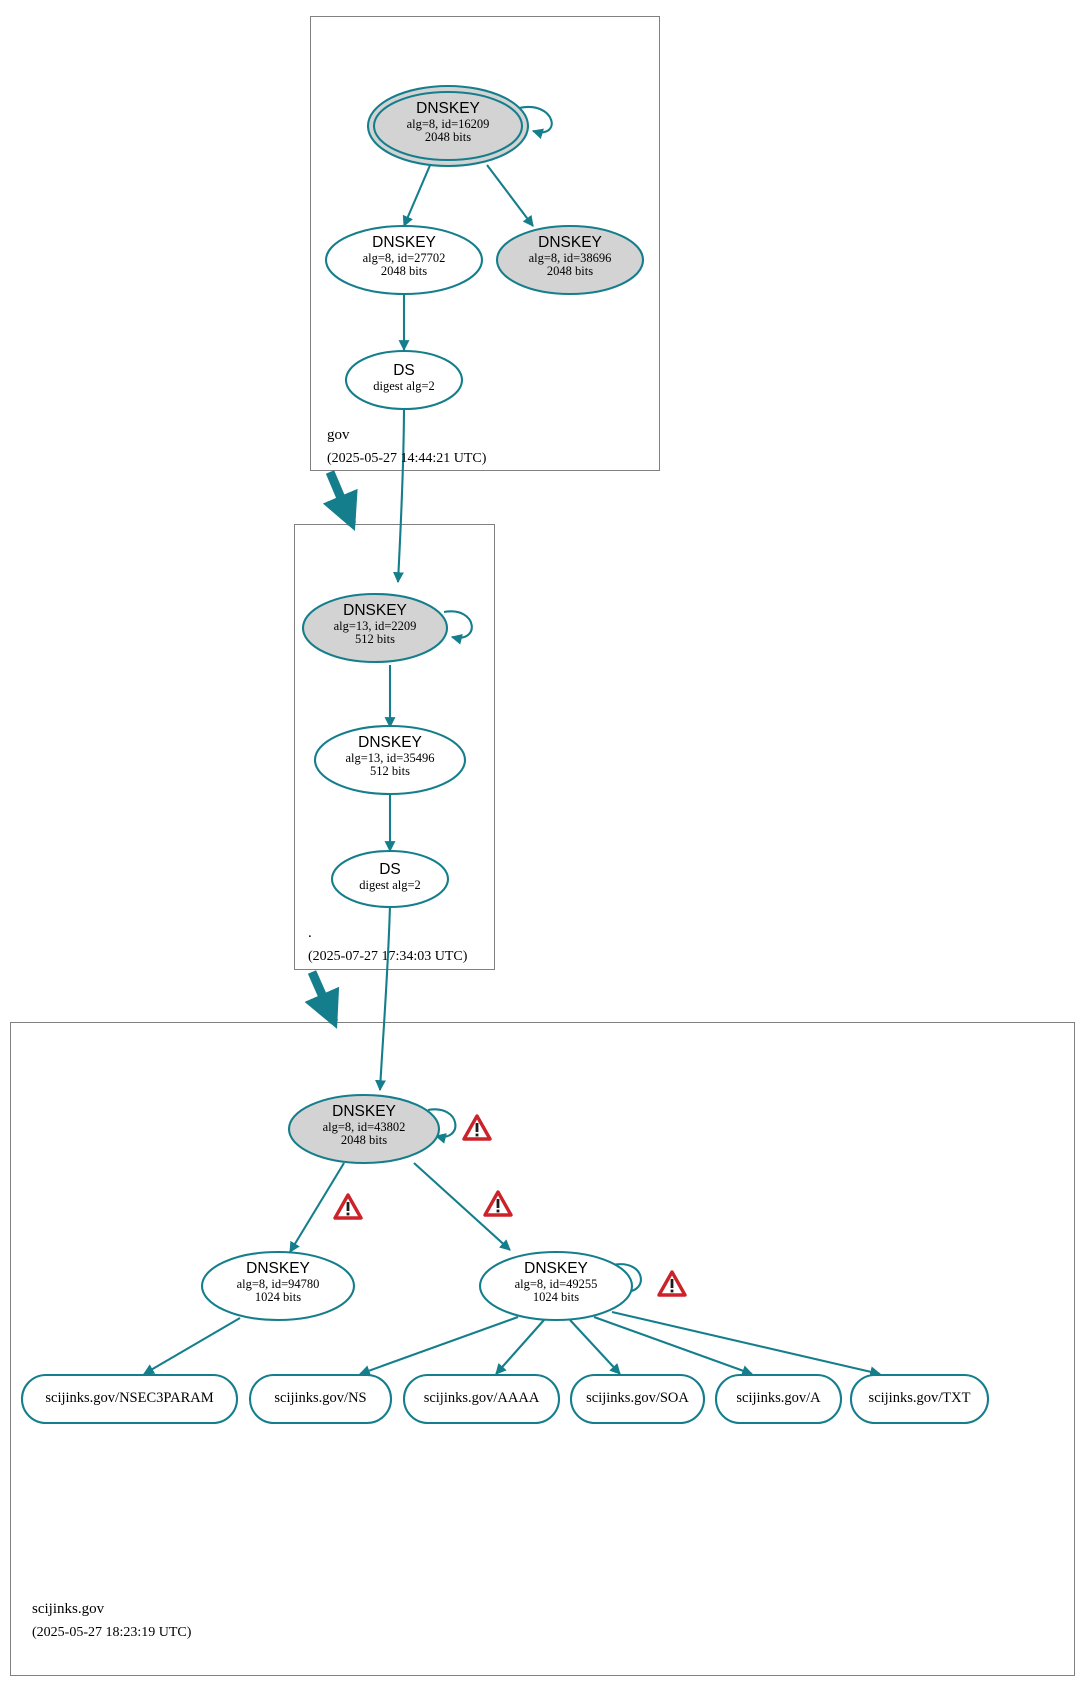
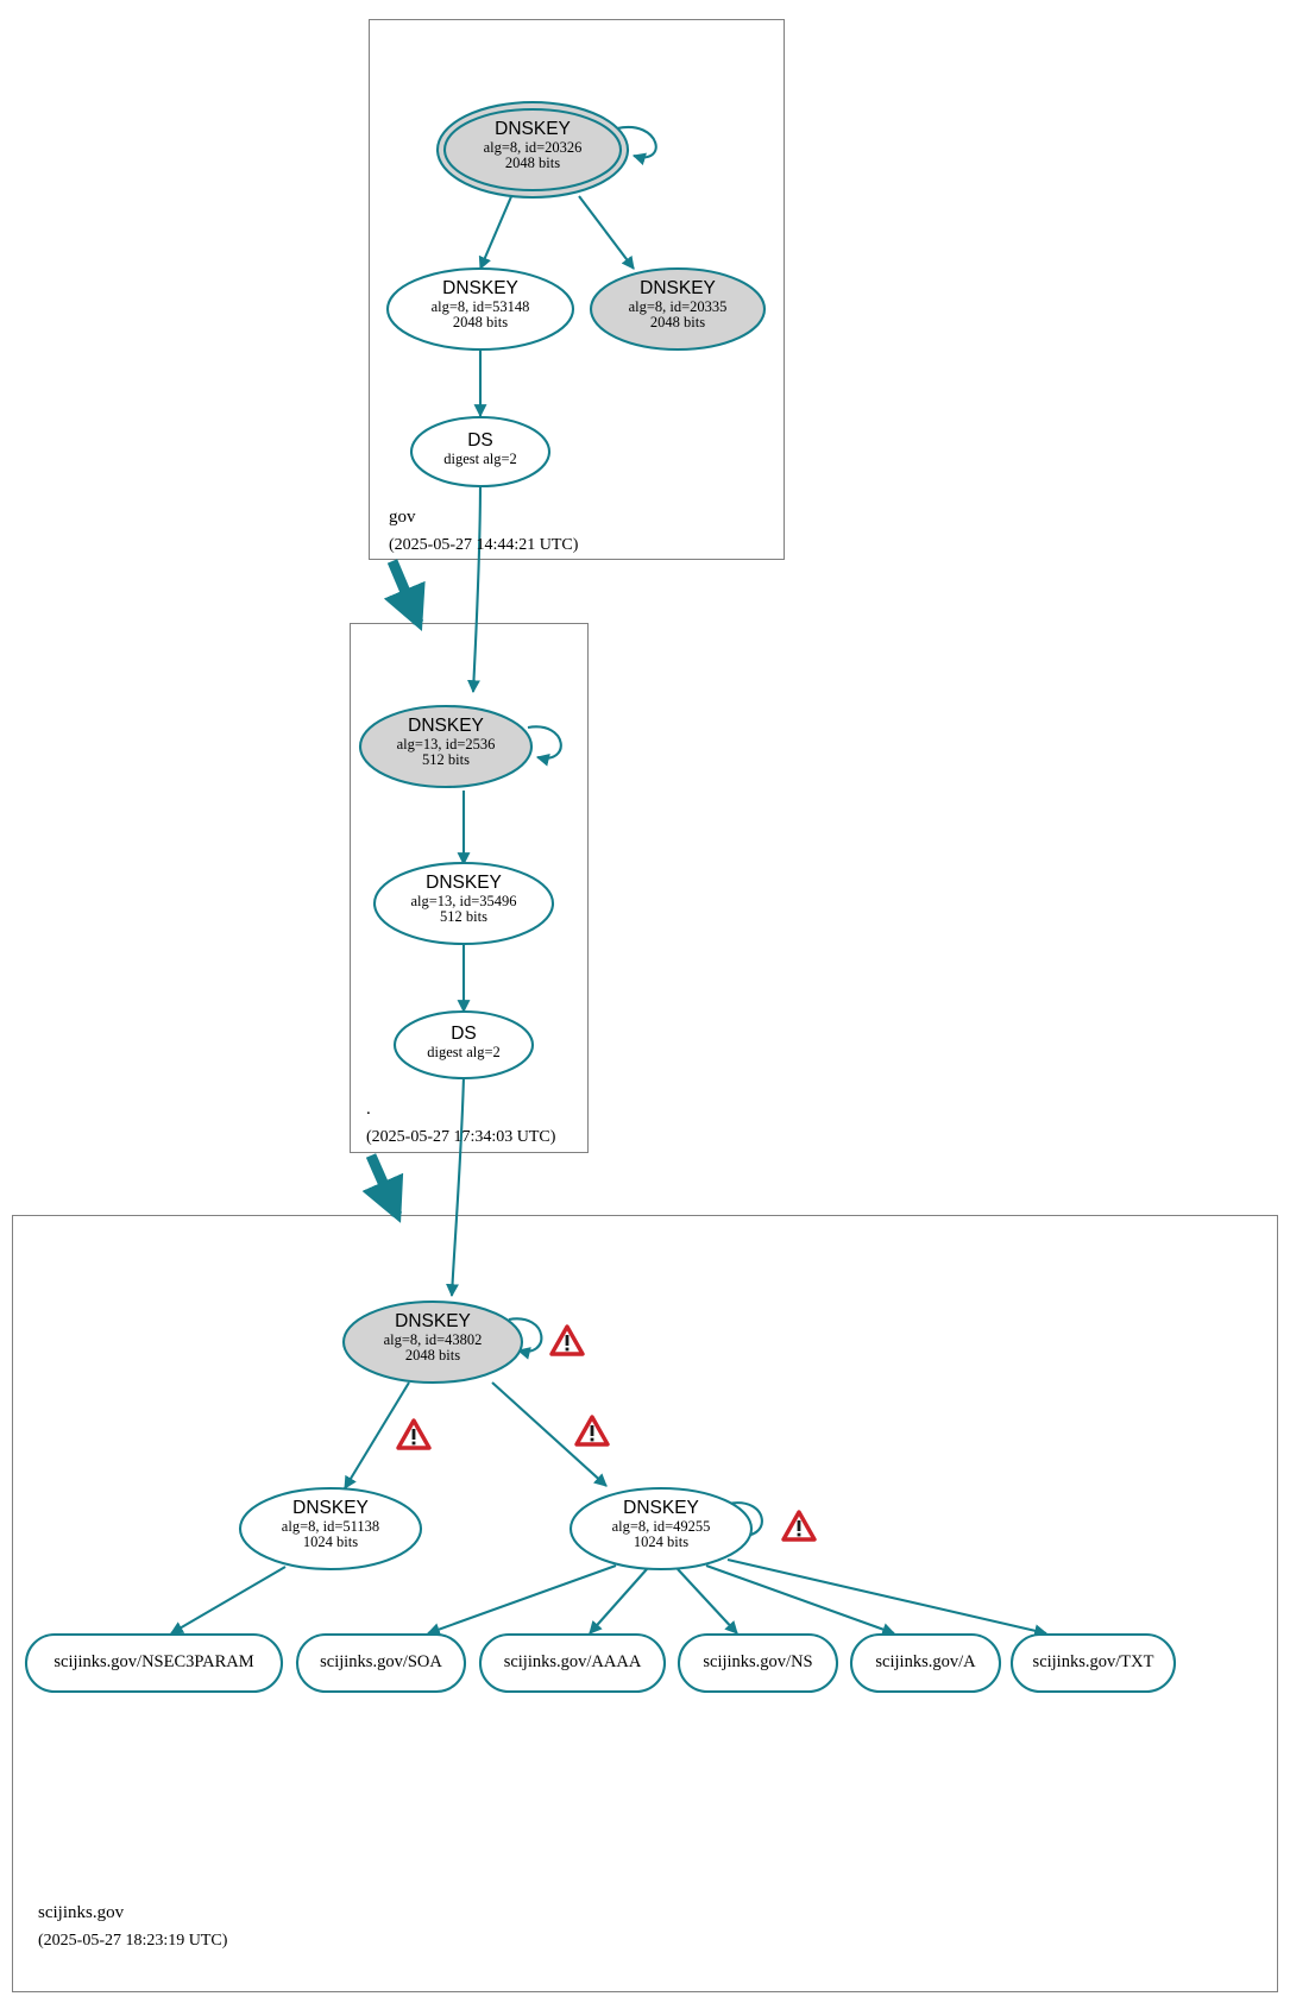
  DNSKEY
- alg=8, id=16209
+ alg=8, id=20326
  2048 bits
  DNSKEY
- alg=8, id=27702
+ alg=8, id=53148
  2048 bits
  DNSKEY
- alg=8, id=38696
+ alg=8, id=20335
  2048 bits
  DS
  digest alg=2
  gov
  (2025-05-27 14:44:21 UTC)
  DNSKEY
- alg=13, id=2209
+ alg=13, id=2536
  512 bits
  DNSKEY
  alg=13, id=35496
  512 bits
  DS
  digest alg=2
  .
- (2025-07-27 17:34:03 UTC)
+ (2025-05-27 17:34:03 UTC)
  DNSKEY
  alg=8, id=43802
  2048 bits
  DNSKEY
- alg=8, id=94780
+ alg=8, id=51138
  1024 bits
  DNSKEY
  alg=8, id=49255
  1024 bits
  scijinks.gov/NSEC3PARAM
- scijinks.gov/NS
+ scijinks.gov/SOA
  scijinks.gov/AAAA
- scijinks.gov/SOA
+ scijinks.gov/NS
  scijinks.gov/A
  scijinks.gov/TXT
  scijinks.gov
  (2025-05-27 18:23:19 UTC)
